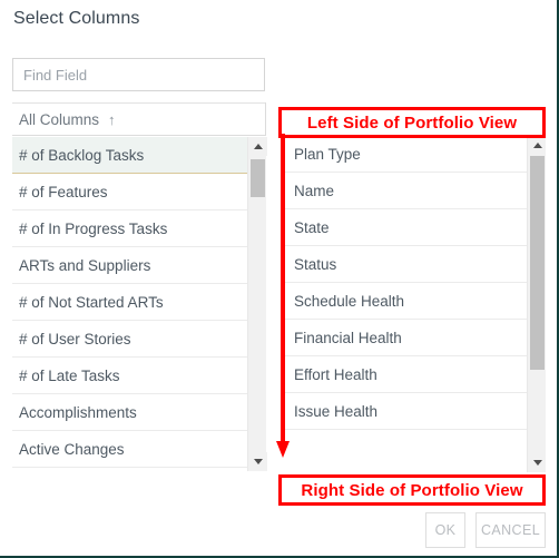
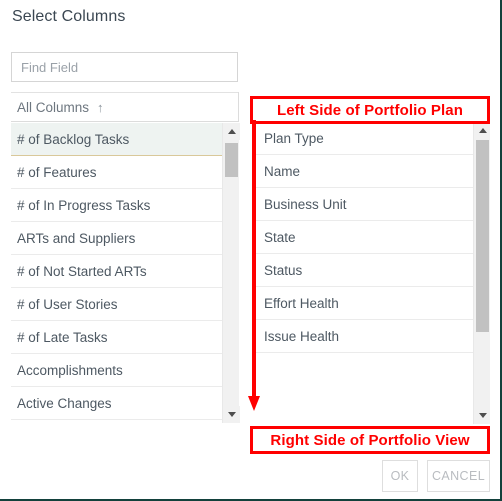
  Select Columns
  Find Field
  All Columns
  ↑
  # of Backlog Tasks
  # of Features
  # of In Progress Tasks
  ARTs and Suppliers
  # of Not Started ARTs
  # of User Stories
  # of Late Tasks
  Accomplishments
  Active Changes
  Plan Type
  Name
+ Business Unit
  State
  Status
- Schedule Health
- Financial Health
  Effort Health
  Issue Health
- Left Side of Portfolio View
+ Left Side of Portfolio Plan
  Right Side of Portfolio View
  OK
  CANCEL
